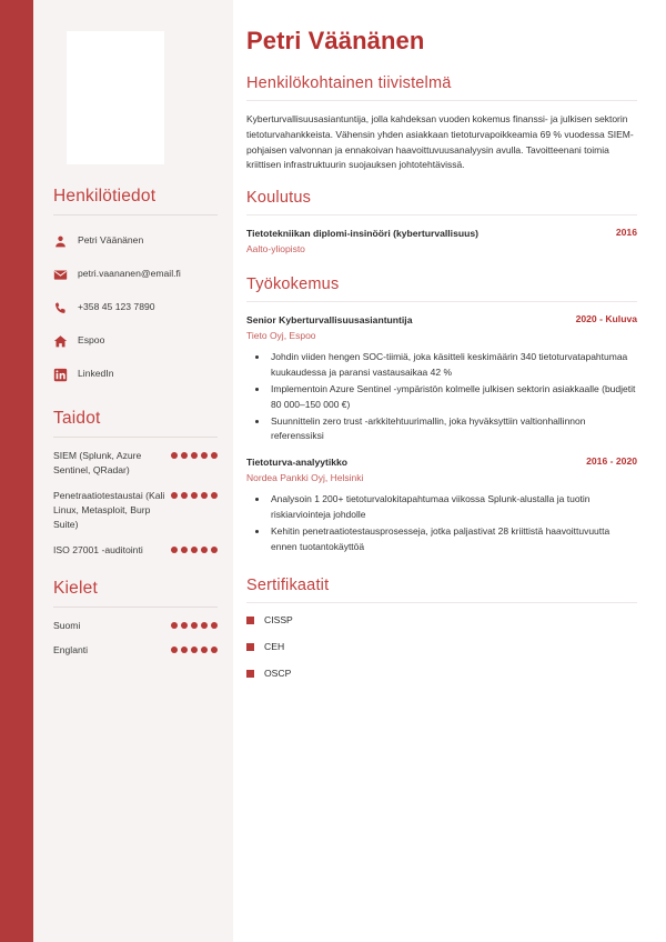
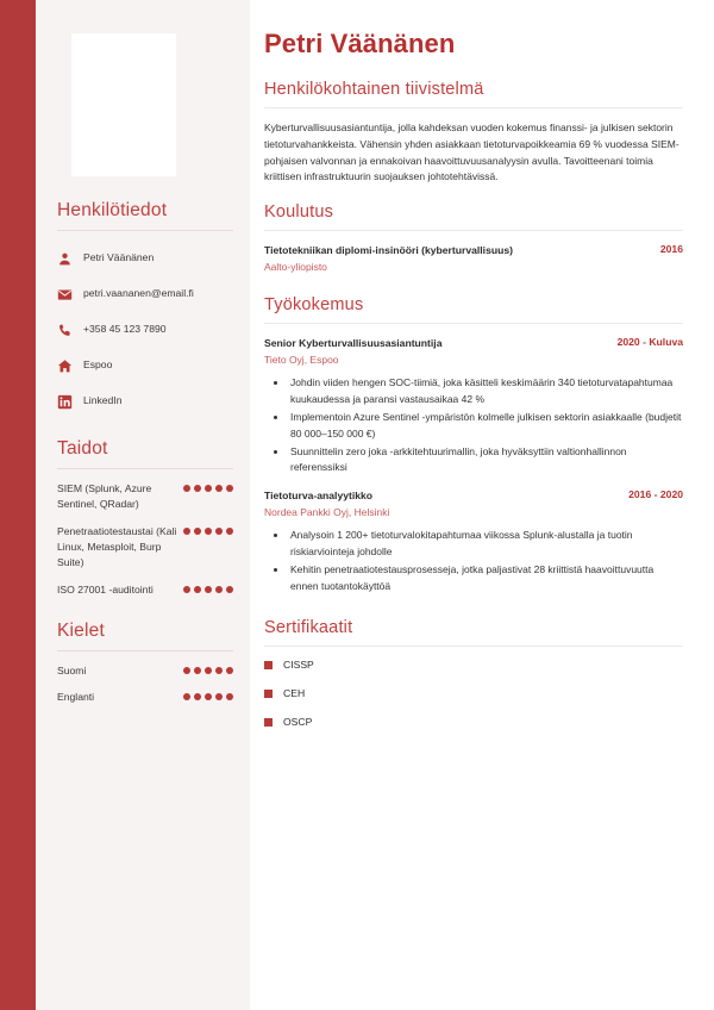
  Henkilötiedot
  Petri Väänänen
  petri.vaananen@email.fi
  +358 45 123 7890
  Espoo
  LinkedIn
  Taidot
  SIEM (Splunk, Azure Sentinel, QRadar)
  Penetraatiotestaustai (Kali Linux, Metasploit, Burp Suite)
  ISO 27001 -auditointi
  Kielet
  Suomi
  Englanti
  Petri Väänänen
  Henkilökohtainen tiivistelmä
  Kyberturvallisuusasiantuntija, jolla kahdeksan vuoden kokemus finanssi- ja julkisen sektorin tietoturvahankkeista. Vähensin yhden asiakkaan tietoturvapoikkeamia 69 % vuodessa SIEM-pohjaisen valvonnan ja ennakoivan haavoittuvuusanalyysin avulla. Tavoitteenani toimia kriittisen infrastruktuurin suojauksen johtotehtävissä.
  Koulutus
  Tietotekniikan diplomi-insinööri (kyberturvallisuus)
  2016
  Aalto-yliopisto
  Työkokemus
  Senior Kyberturvallisuusasiantuntija
  2020 - Kuluva
  Tieto Oyj, Espoo
  Johdin viiden hengen SOC-tiimiä, joka käsitteli keskimäärin 340 tietoturvatapahtumaa kuukaudessa ja paransi vastausaikaa 42 %
  Implementoin Azure Sentinel -ympäristön kolmelle julkisen sektorin asiakkaalle (budjetit 80 000–150 000 €)
- Suunnittelin zero trust -arkkitehtuurimallin, joka hyväksyttiin valtionhallinnon referenssiksi
+ Suunnittelin zero joka -arkkitehtuurimallin, joka hyväksyttiin valtionhallinnon referenssiksi
  Tietoturva-analyytikko
  2016 - 2020
  Nordea Pankki Oyj, Helsinki
  Analysoin 1 200+ tietoturvalokitapahtumaa viikossa Splunk-alustalla ja tuotin riskiarviointeja johdolle
  Kehitin penetraatiotestausprosesseja, jotka paljastivat 28 kriittistä haavoittuvuutta ennen tuotantokäyttöä
  Sertifikaatit
  CISSP
  CEH
  OSCP
